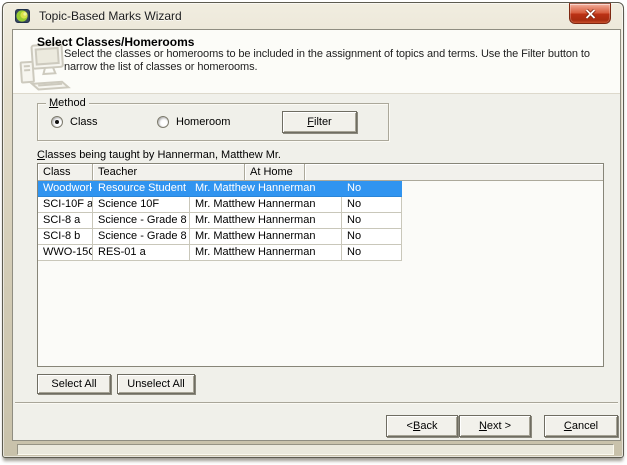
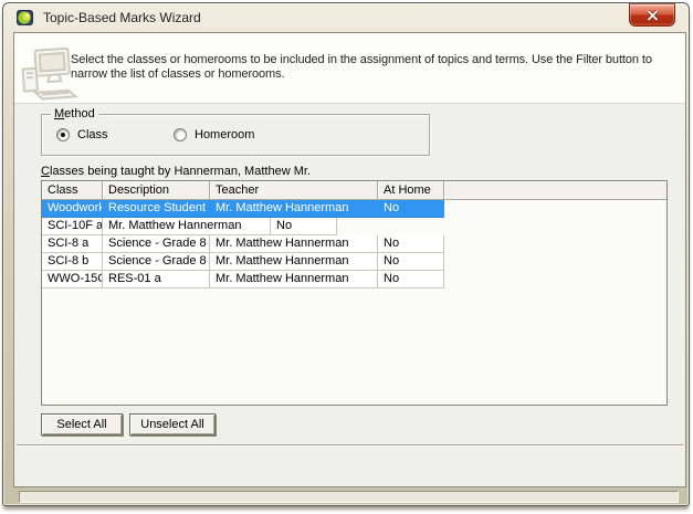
  Topic-Based Marks Wizard
- Select Classes/Homerooms
  Select the classes or homerooms to be included in the assignment of topics and terms. Use the Filter button to narrow the list of classes or homerooms.
  Method
  Class
  Homeroom
- F
- ilter
  Classes being taught by Hannerman, Matthew Mr.
  Class
+ Description
  Teacher
  At Home
  Woodwork
  Resource Student
  Mr. Matthew Hannerman
  No
  SCI-10F a
- Science 10F
  Mr. Matthew Hannerman
  No
  SCI-8 a
  Science - Grade 8
  Mr. Matthew Hannerman
  No
  SCI-8 b
  Science - Grade 8
  Mr. Matthew Hannerman
  No
  WWO-15
  RES-01 a
  Mr. Matthew Hannerman
  No
  Select All
  Unselect All
- <
- B
- ack
- N
- ext >
- C
- ancel
